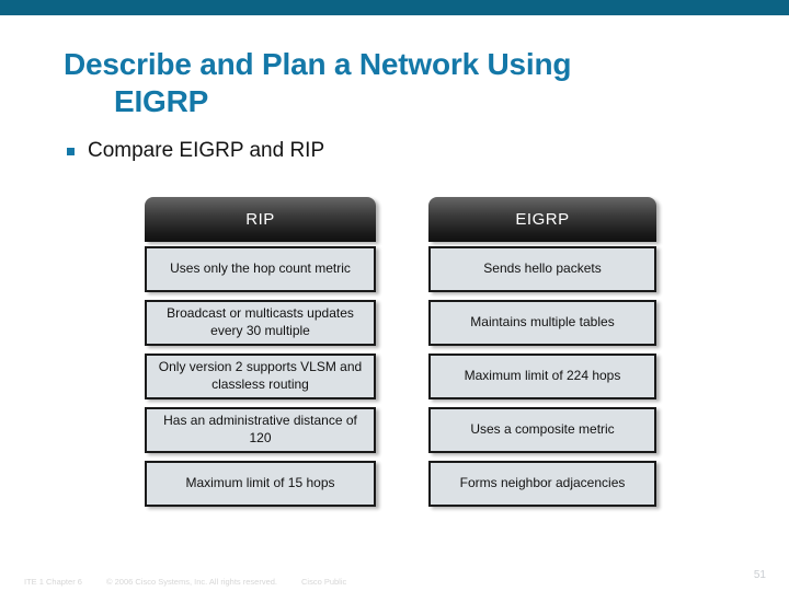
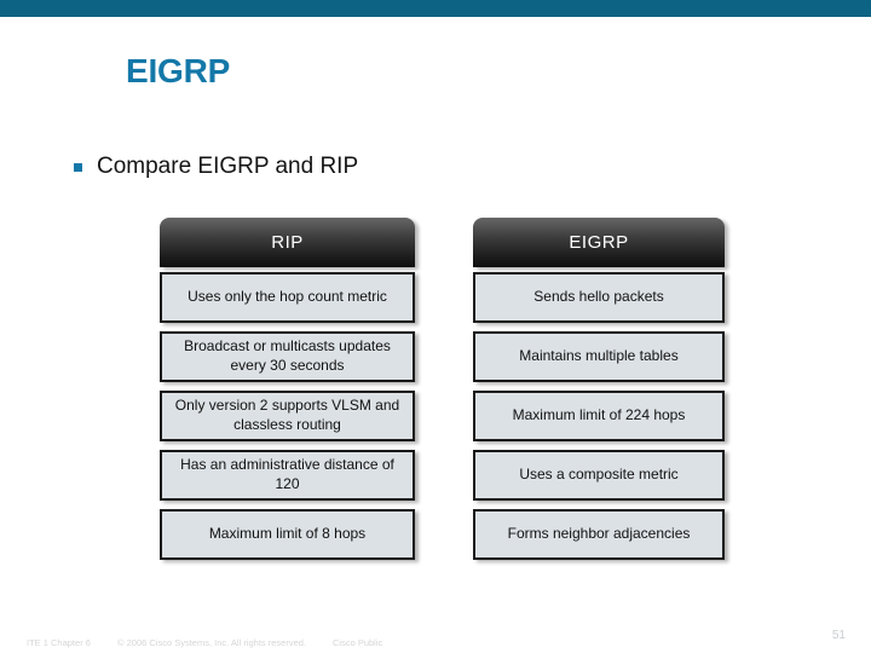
- Describe and Plan a Network Using
  EIGRP
  Compare EIGRP and RIP
  RIP
  Uses only the hop count metric
- Broadcast or multicasts updates every 30 multiple
+ Broadcast or multicasts updates every 30 seconds
  Only version 2 supports VLSM and classless routing
  Has an administrative distance of 120
- Maximum limit of 15 hops
+ Maximum limit of 8 hops
  EIGRP
  Sends hello packets
  Maintains multiple tables
  Maximum limit of 224 hops
  Uses a composite metric
  Forms neighbor adjacencies
  ITE 1 Chapter 6
  © 2006 Cisco Systems, Inc. All rights reserved.
  Cisco Public
  51
